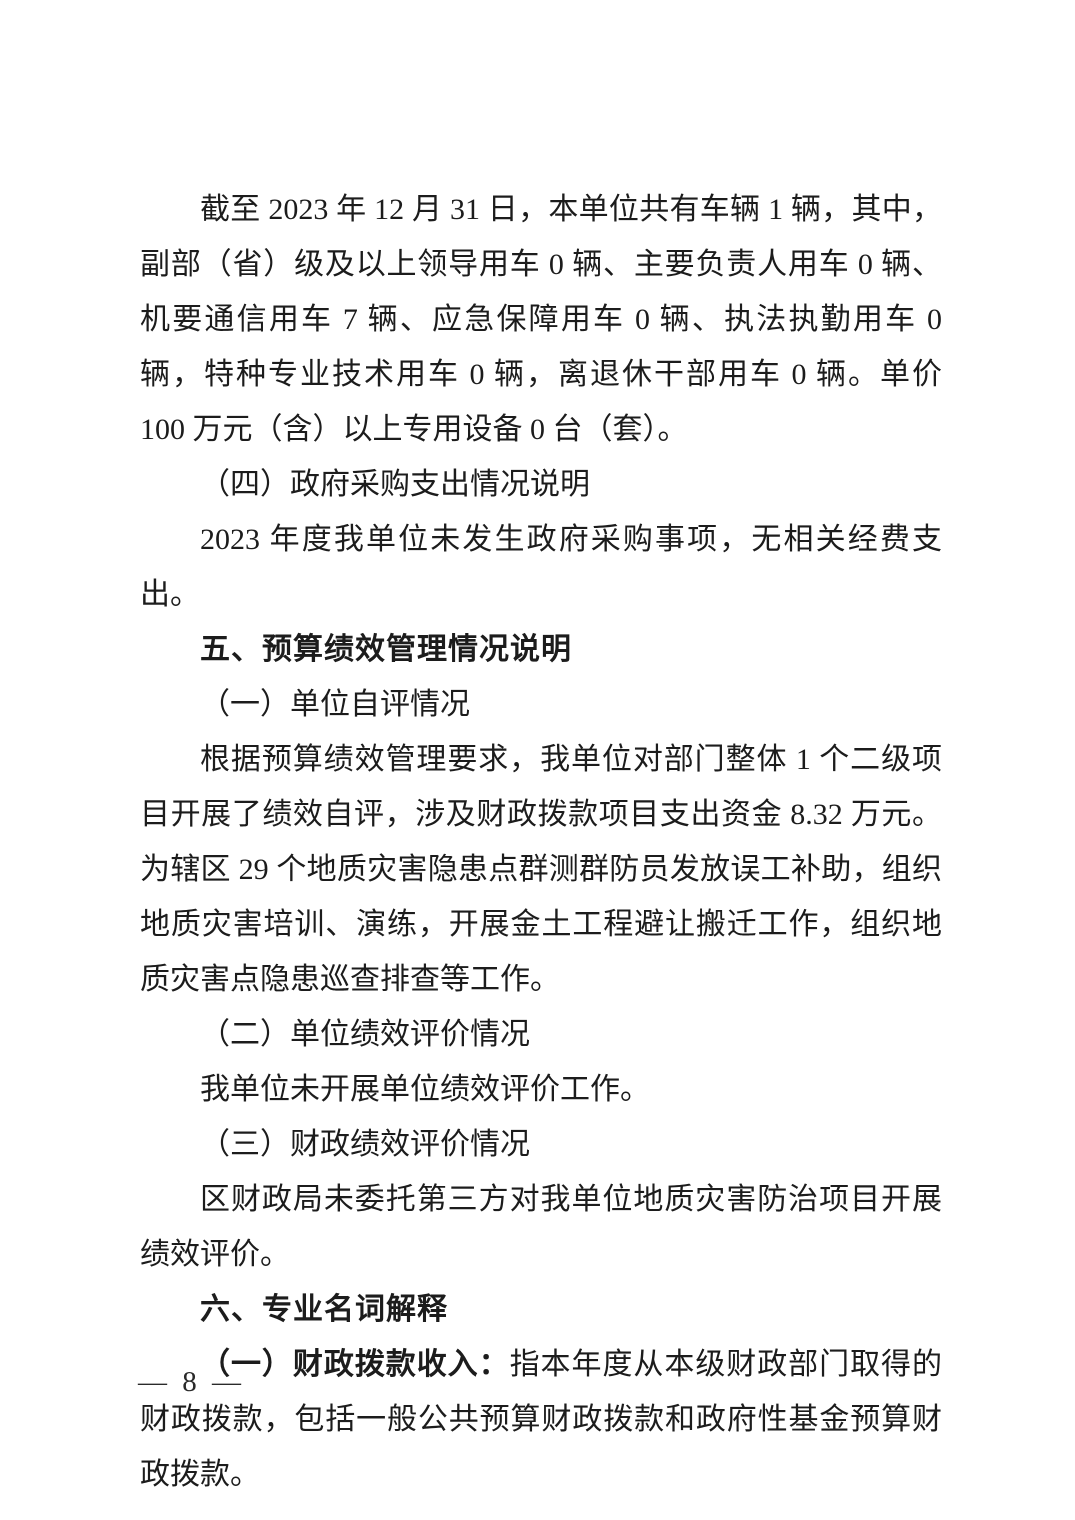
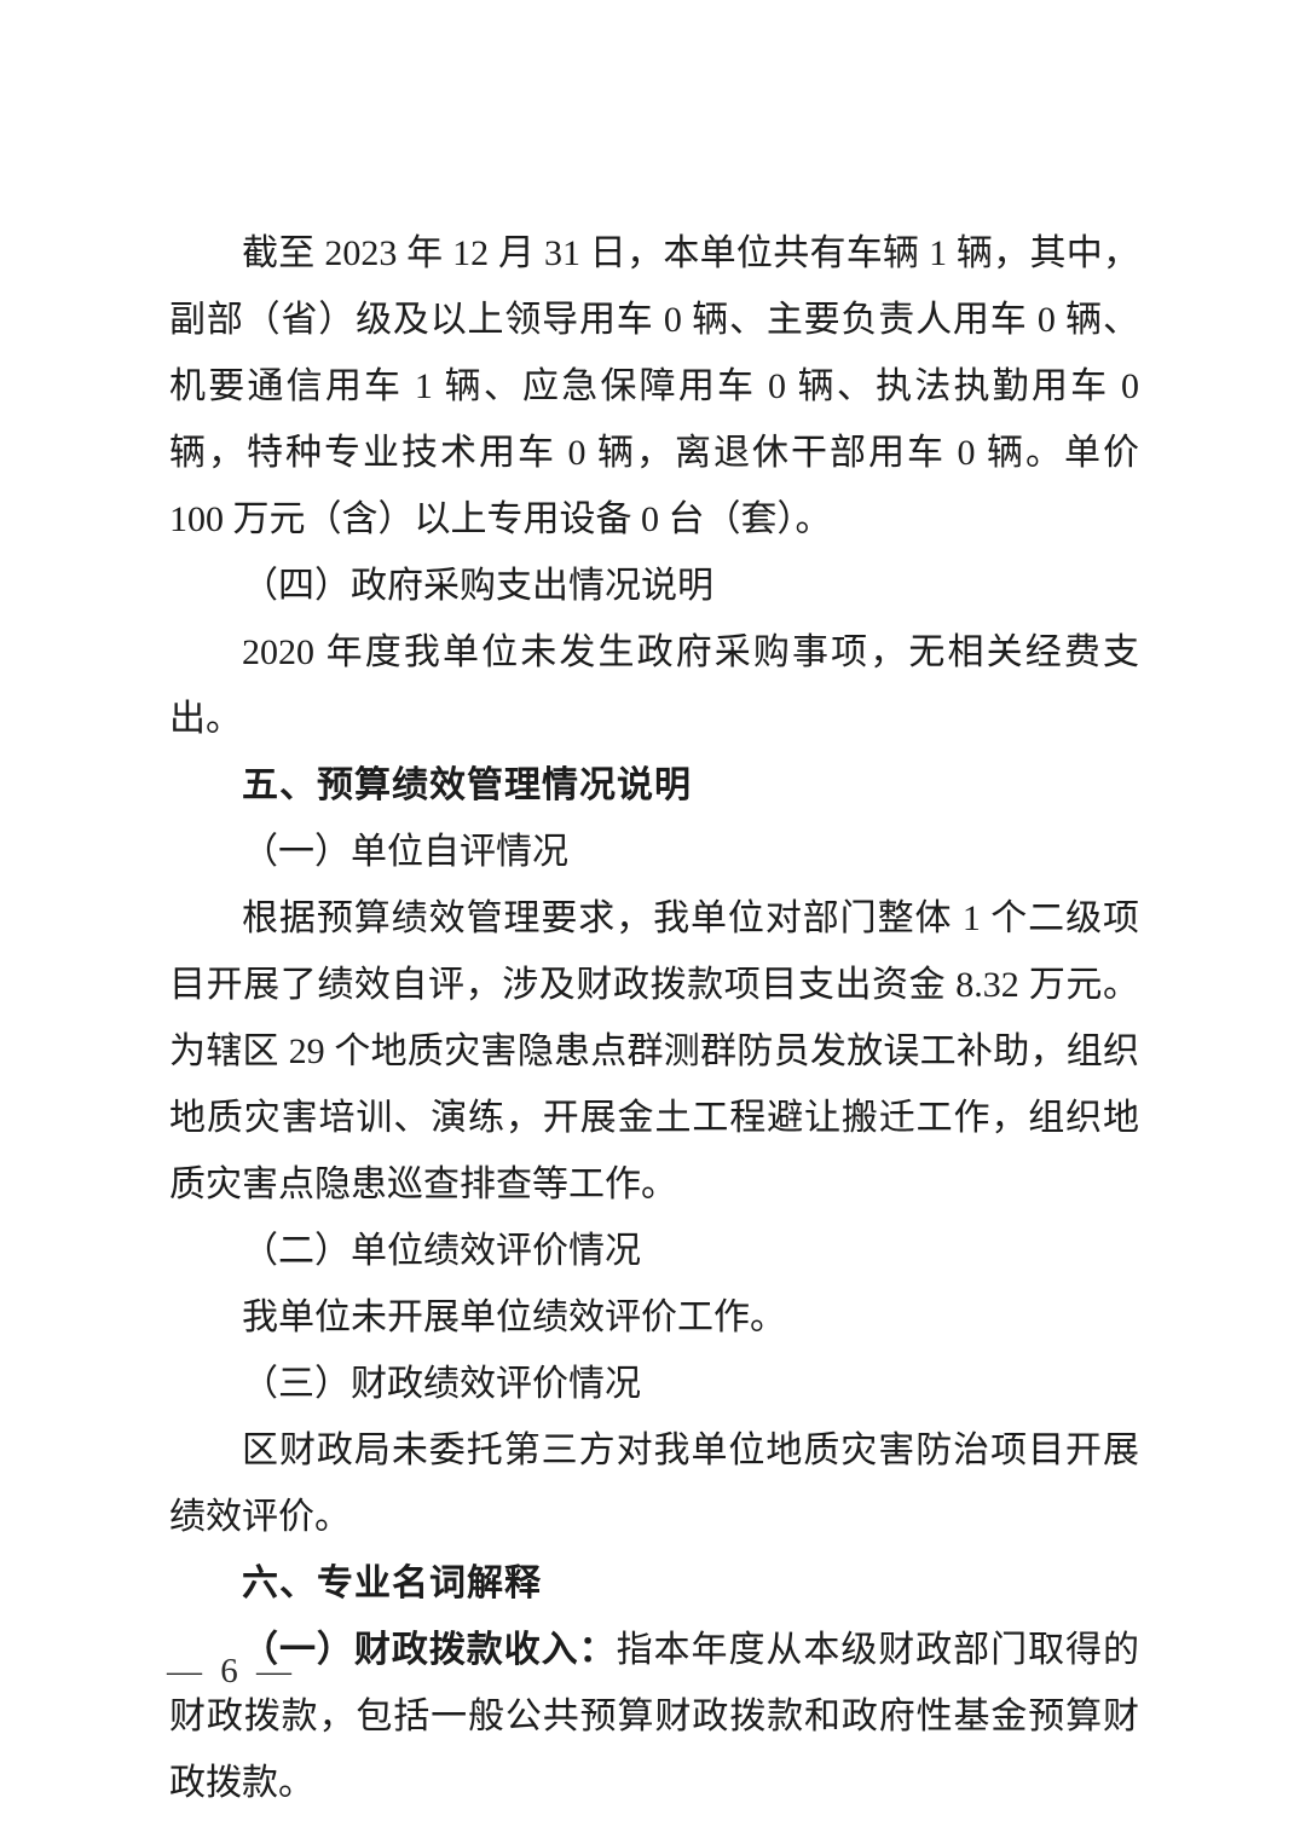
- 截至 2023 年 12 月 31 日，本单位共有车辆 1 辆，其中，副部（省）级及以上领导用车 0 辆、主要负责人用车 0 辆、机要通信用车 7 辆、应急保障用车 0 辆、执法执勤用车 0 辆，特种专业技术用车 0 辆，离退休干部用车 0 辆。单价 100 万元（含）以上专用设备 0 台（套）。
+ 截至 2023 年 12 月 31 日，本单位共有车辆 1 辆，其中，副部（省）级及以上领导用车 0 辆、主要负责人用车 0 辆、机要通信用车 1 辆、应急保障用车 0 辆、执法执勤用车 0 辆，特种专业技术用车 0 辆，离退休干部用车 0 辆。单价 100 万元（含）以上专用设备 0 台（套）。
  （四）政府采购支出情况说明
- 2023 年度我单位未发生政府采购事项，无相关经费支出。
+ 2020 年度我单位未发生政府采购事项，无相关经费支出。
  五、预算绩效管理情况说明
  （一）单位自评情况
  根据预算绩效管理要求，我单位对部门整体 1 个二级项目开展了绩效自评，涉及财政拨款项目支出资金 8.32 万元。为辖区 29 个地质灾害隐患点群测群防员发放误工补助，组织地质灾害培训、演练，开展金土工程避让搬迁工作，组织地质灾害点隐患巡查排查等工作。
  （二）单位绩效评价情况
  我单位未开展单位绩效评价工作。
  （三）财政绩效评价情况
  区财政局未委托第三方对我单位地质灾害防治项目开展绩效评价。
  六、专业名词解释
  （一）财政拨款收入：指本年度从本级财政部门取得的财政拨款，包括一般公共预算财政拨款和政府性基金预算财政拨款。
- — 8 —
+ — 6 —
